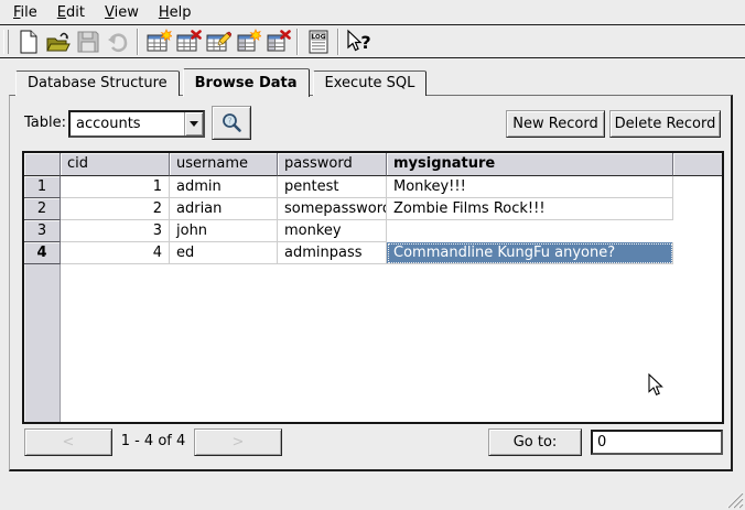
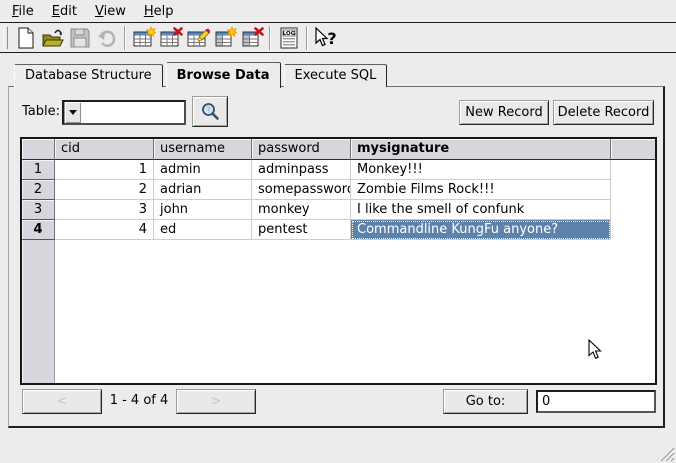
  File
  Edit
  View
  Help
  ?
  Database Structure
  Browse Data
  Execute SQL
  Table:
- accounts
  ?
  New Record
  Delete Record
  cid
  username
  password
  mysignature
  1
  1
  admin
- pentest
+ adminpass
  Monkey!!!
  2
  2
  adrian
  somepasswor
  Zombie Films Rock!!!
  3
  3
  john
  monkey
+ I like the smell of confunk
  4
  4
  ed
- adminpass
+ pentest
  Commandline KungFu anyone?
  <
  1 - 4 of 4
  >
  Go to:
  0
